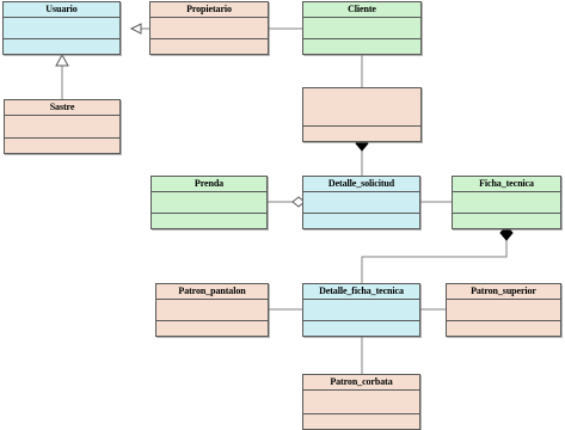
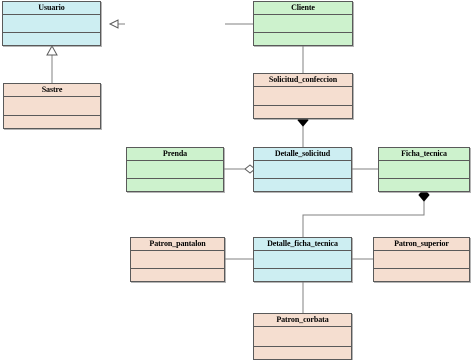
  Usuario
- Propietario
  Cliente
  Sastre
+ Solicitud_confeccion
  Prenda
  Detalle_solicitud
  Ficha_tecnica
  Patron_pantalon
  Detalle_ficha_tecnica
  Patron_superior
  Patron_corbata
